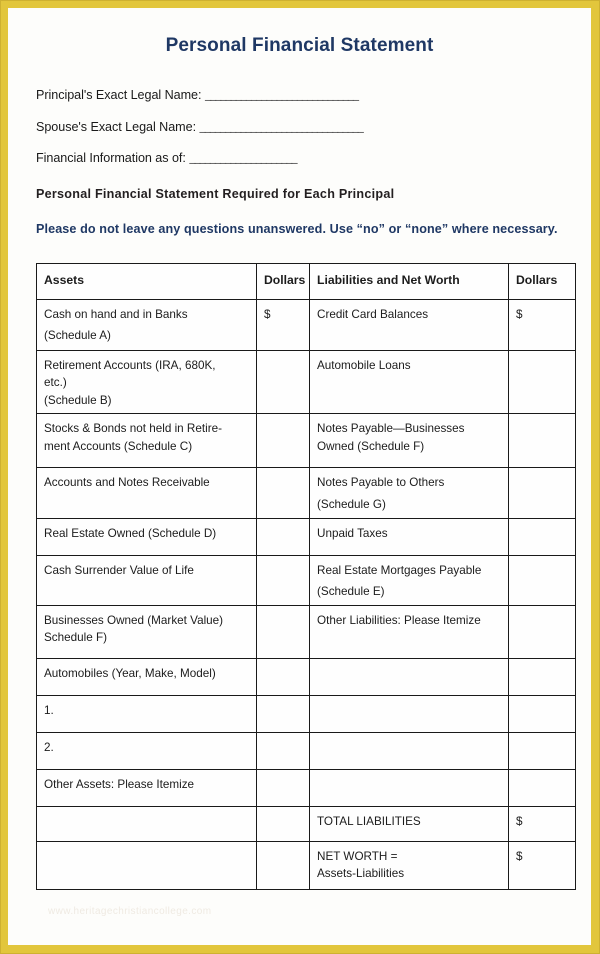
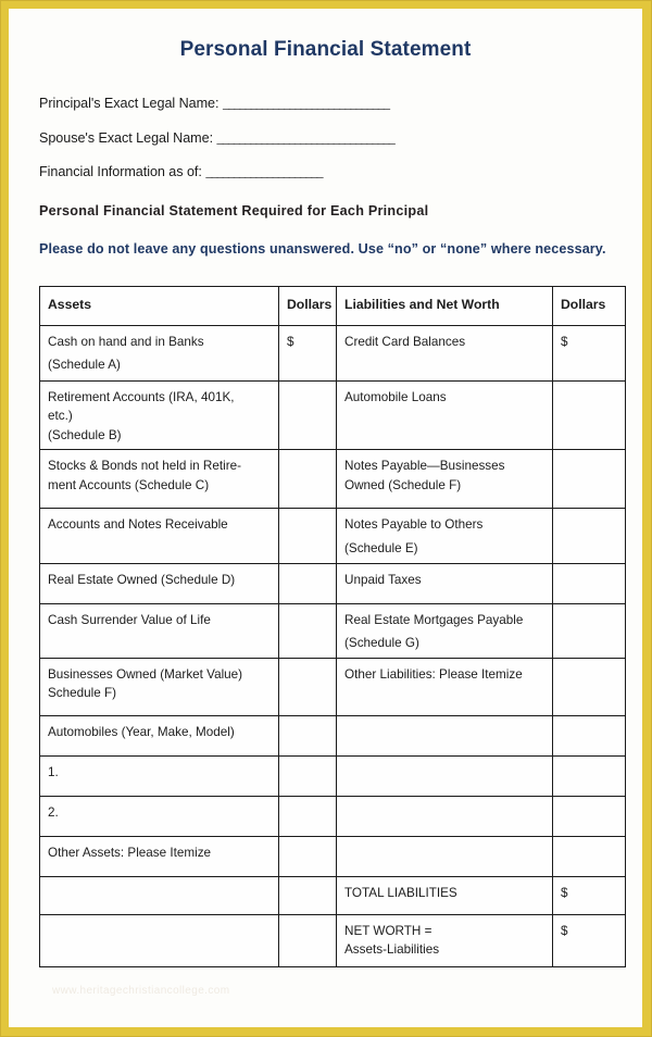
  Personal Financial Statement
  Principal's Exact Legal Name: ______________________________
  Spouse's Exact Legal Name: ________________________________
  Financial Information as of: _____________________
  Personal Financial Statement Required for Each Principal
  Please do not leave any questions unanswered. Use “no” or “none” where necessary.
  Assets	Dollars	Liabilities and Net Worth	Dollars
  Cash on hand and in Banks(Schedule A)	$	Credit Card Balances	$
- Retirement Accounts (IRA, 680K,etc.)(Schedule B)		Automobile Loans
+ Retirement Accounts (IRA, 401K,etc.)(Schedule B)		Automobile Loans
  Stocks & Bonds not held in Retire-ment Accounts (Schedule C)		Notes Payable—BusinessesOwned (Schedule F)
- Accounts and Notes Receivable		Notes Payable to Others(Schedule G)
+ Accounts and Notes Receivable		Notes Payable to Others(Schedule E)
  Real Estate Owned (Schedule D)		Unpaid Taxes
- Cash Surrender Value of Life		Real Estate Mortgages Payable(Schedule E)
+ Cash Surrender Value of Life		Real Estate Mortgages Payable(Schedule G)
  Businesses Owned (Market Value)Schedule F)		Other Liabilities: Please Itemize
  Automobiles (Year, Make, Model)
  1.
  2.
  Other Assets: Please Itemize
  		TOTAL LIABILITIES	$
  		NET WORTH =Assets-Liabilities	$
  www.heritagechristiancollege.com
